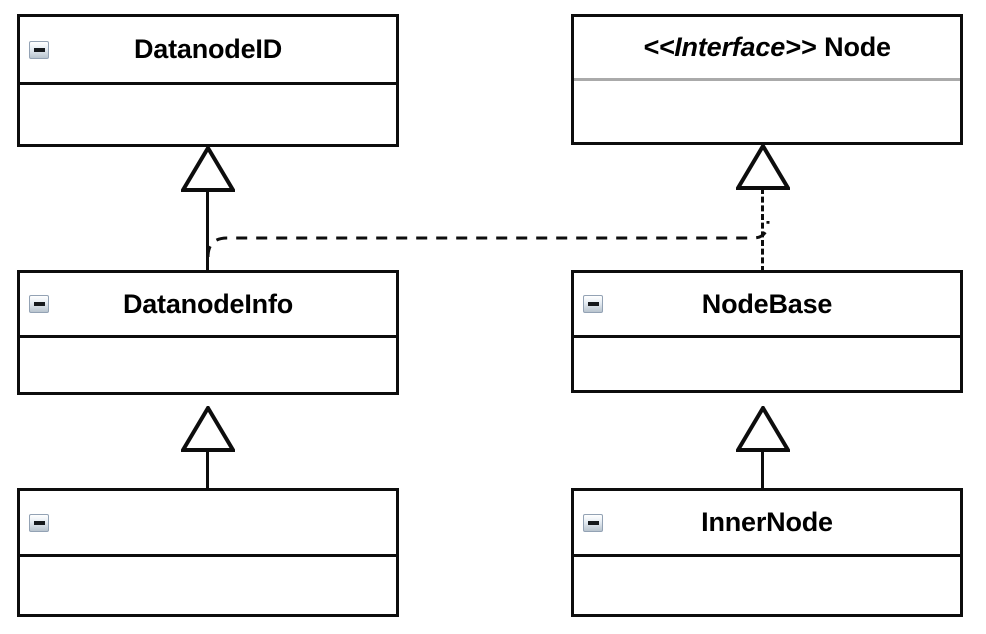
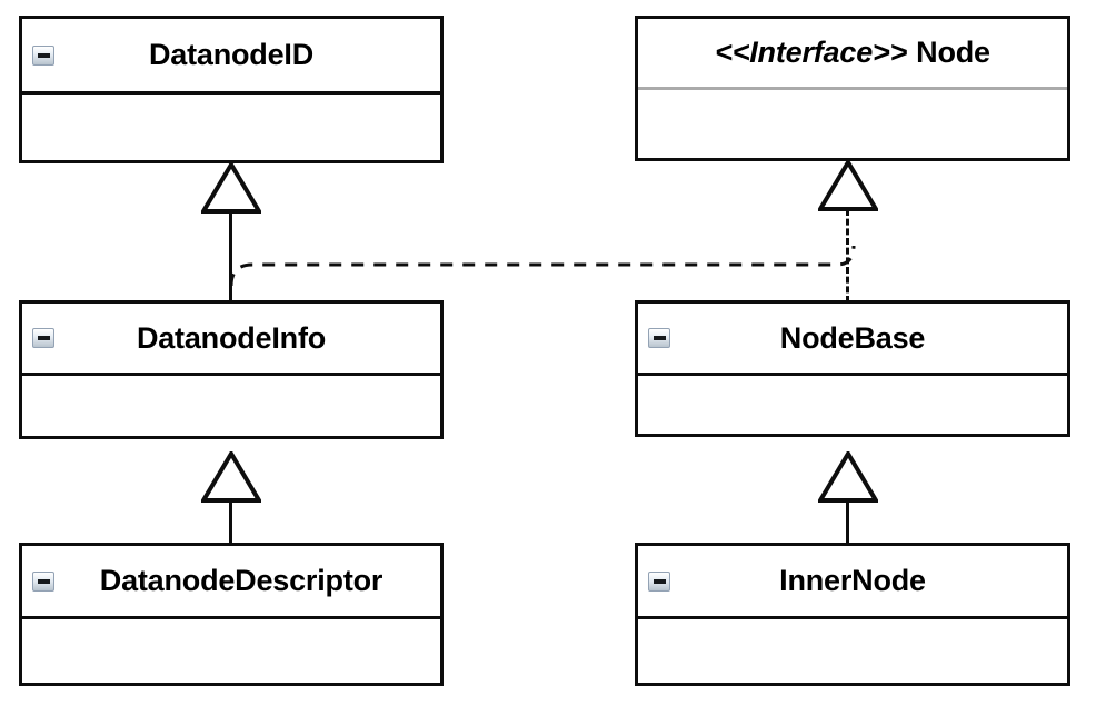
  DatanodeID
  <<Interface>> Node
  DatanodeInfo
  NodeBase
+ DatanodeDescriptor
  InnerNode
